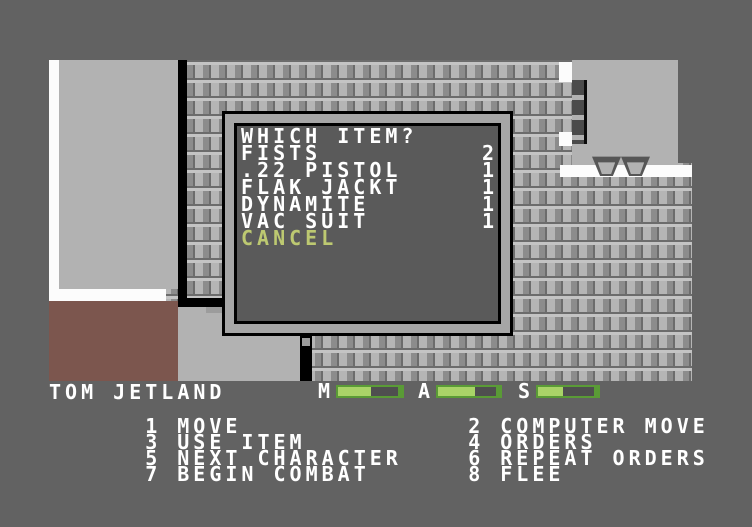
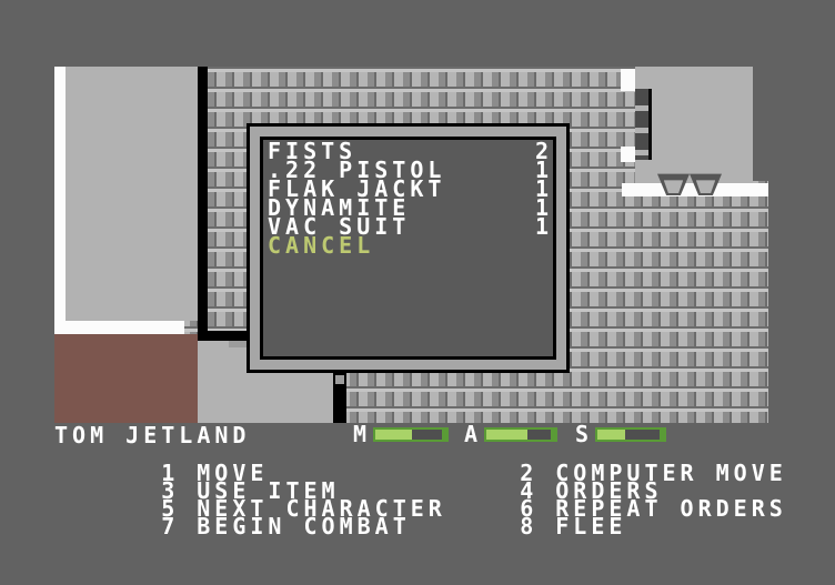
- WHICH ITEM?
  FISTS
  2
  .22 PISTOL
  1
  FLAK JACKT
  1
  DYNAMITE
  1
  VAC SUIT
  1
  CANCEL
  TOM JETLAND
  M
  A
  S
  1 MOVE
  3 USE ITEM
  5 NEXT CHARACTER
  7 BEGIN COMBAT
  2 COMPUTER MOVE
  4 ORDERS
  6 REPEAT ORDERS
  8 FLEE
